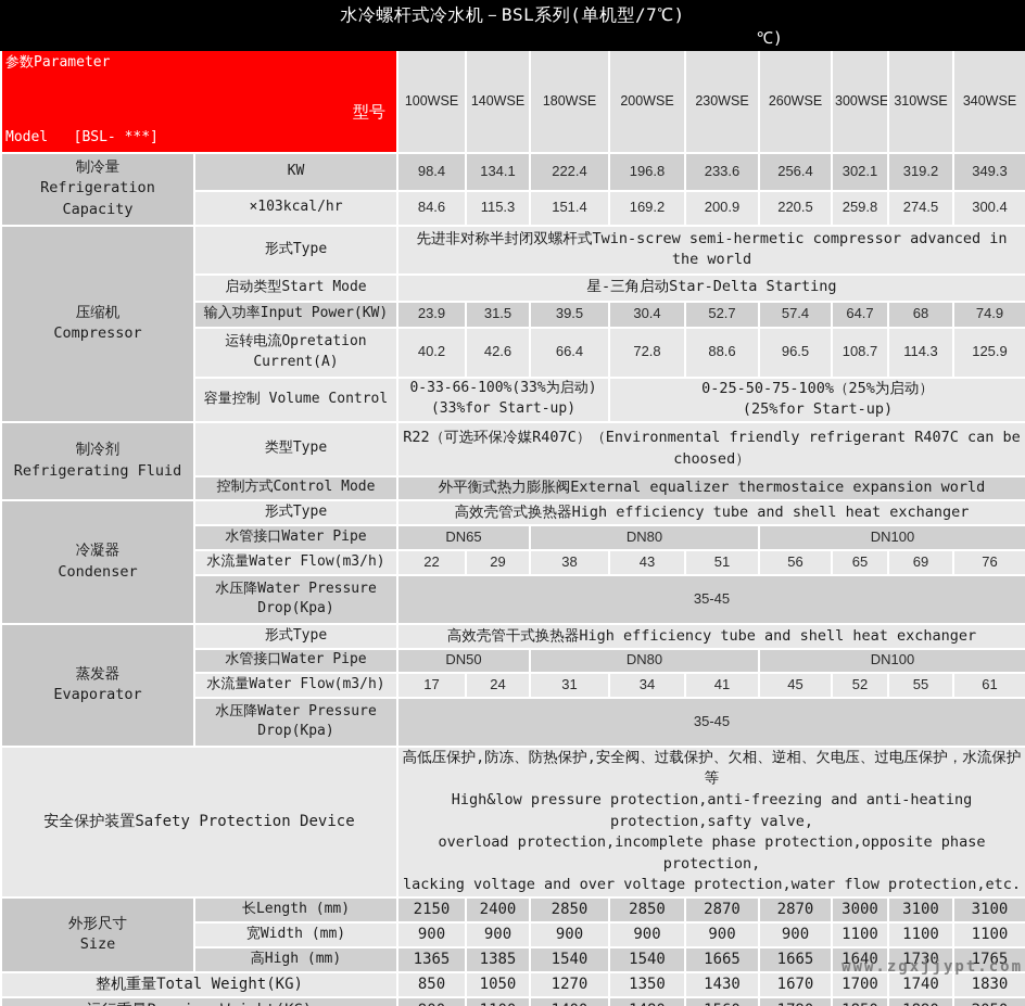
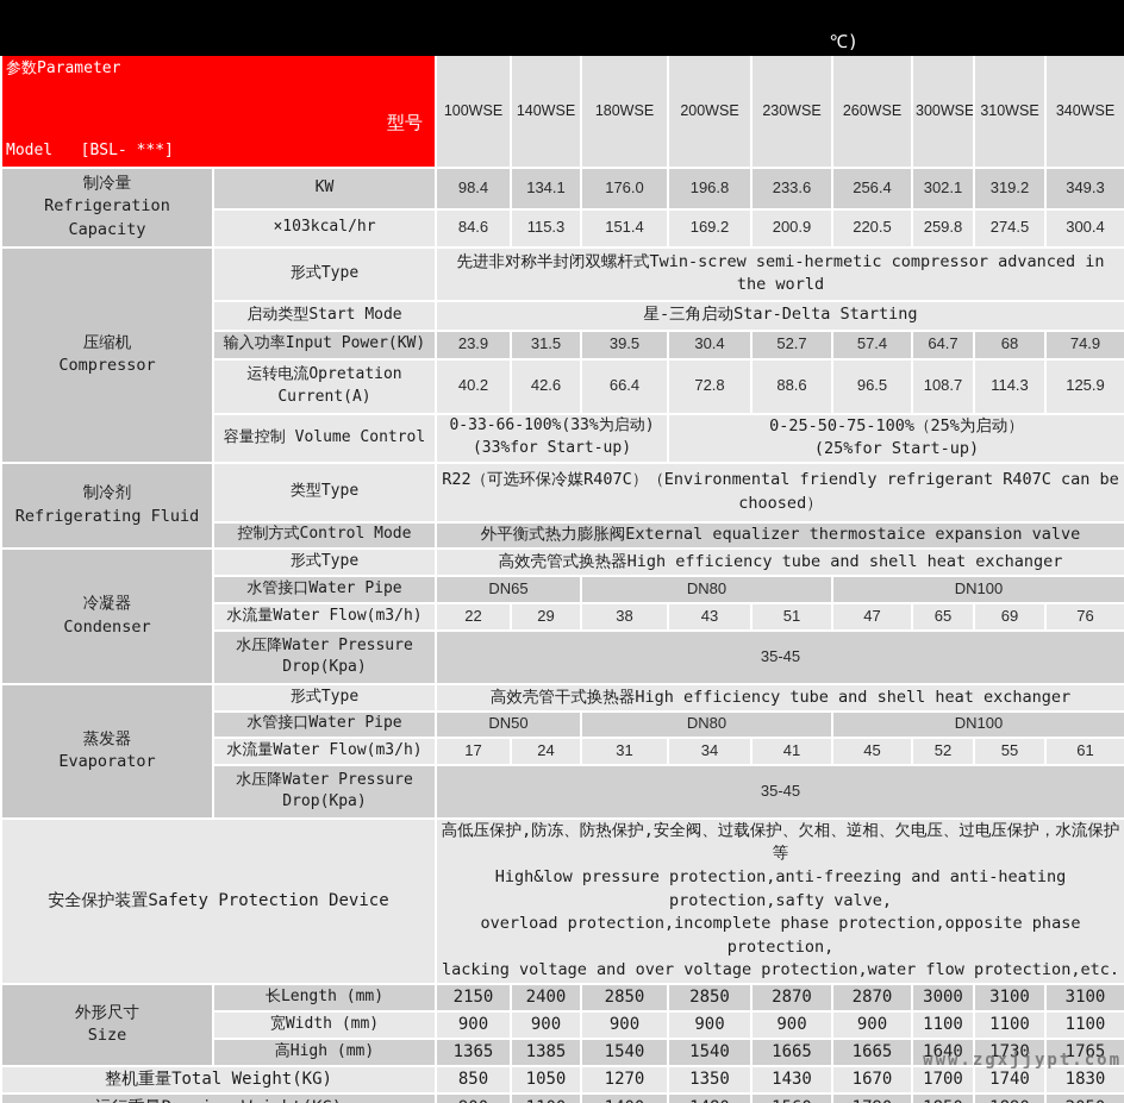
- 水冷螺杆式冷水机－BSL系列(单机型/7℃)
  ℃)
  参数Parameter 型号 Model [BSL- ***]	100WSE	140WSE	180WSE	200WSE	230WSE	260WSE	300WSE	310WSE	340WSE
- 制冷量 Refrigeration Capacity	KW	98.4	134.1	222.4	196.8	233.6	256.4	302.1	319.2	349.3
+ 制冷量 Refrigeration Capacity	KW	98.4	134.1	176.0	196.8	233.6	256.4	302.1	319.2	349.3
  ×103kcal/hr	84.6	115.3	151.4	169.2	200.9	220.5	259.8	274.5	300.4
  压缩机 Compressor	形式Type	先进非对称半封闭双螺杆式Twin-screw semi-hermetic compressor advanced in the world
  启动类型Start Mode	星-三角启动Star-Delta Starting
  输入功率Input Power(KW)	23.9	31.5	39.5	30.4	52.7	57.4	64.7	68	74.9
  运转电流Opretation Current(A)	40.2	42.6	66.4	72.8	88.6	96.5	108.7	114.3	125.9
  容量控制 Volume Control	0-33-66-100%(33%为启动) (33%for Start-up)	0-25-50-75-100%（25%为启动） (25%for Start-up)
  制冷剂 Refrigerating Fluid	类型Type	R22（可选环保冷媒R407C）（Environmental friendly refrigerant R407C can be choosed）
- 控制方式Control Mode	外平衡式热力膨胀阀External equalizer thermostaice expansion world
+ 控制方式Control Mode	外平衡式热力膨胀阀External equalizer thermostaice expansion valve
  冷凝器 Condenser	形式Type	高效壳管式换热器High efficiency tube and shell heat exchanger
  水管接口Water Pipe	DN65	DN80	DN100
- 水流量Water Flow(m3/h)	22	29	38	43	51	56	65	69	76
+ 水流量Water Flow(m3/h)	22	29	38	43	51	47	65	69	76
  水压降Water Pressure Drop(Kpa)	35-45
  蒸发器 Evaporator	形式Type	高效壳管干式换热器High efficiency tube and shell heat exchanger
  水管接口Water Pipe	DN50	DN80	DN100
  水流量Water Flow(m3/h)	17	24	31	34	41	45	52	55	61
  水压降Water Pressure Drop(Kpa)	35-45
  安全保护装置Safety Protection Device	高低压保护,防冻、防热保护,安全阀、过载保护、欠相、逆相、欠电压、过电压保护，水流保护等 High&low pressure protection,anti-freezing and anti-heating protection,safty valve, overload protection,incomplete phase protection,opposite phase protection, lacking voltage and over voltage protection,water flow protection,etc.
  外形尺寸 Size	长Length (mm)	2150	2400	2850	2850	2870	2870	3000	3100	3100
  宽Width (mm)	900	900	900	900	900	900	1100	1100	1100
  高High (mm)	1365	1385	1540	1540	1665	1665	1640	1730	1765
  整机重量Total Weight(KG)	850	1050	1270	1350	1430	1670	1700	1740	1830
  www.zgxjjypt.com
